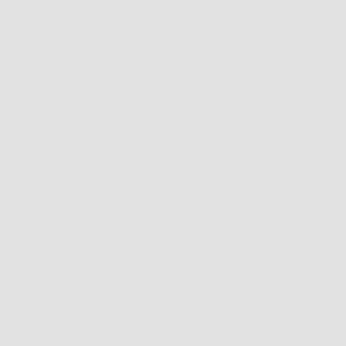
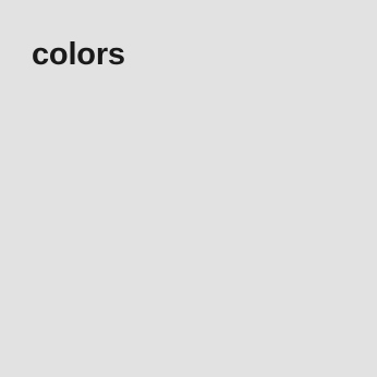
+ colors
